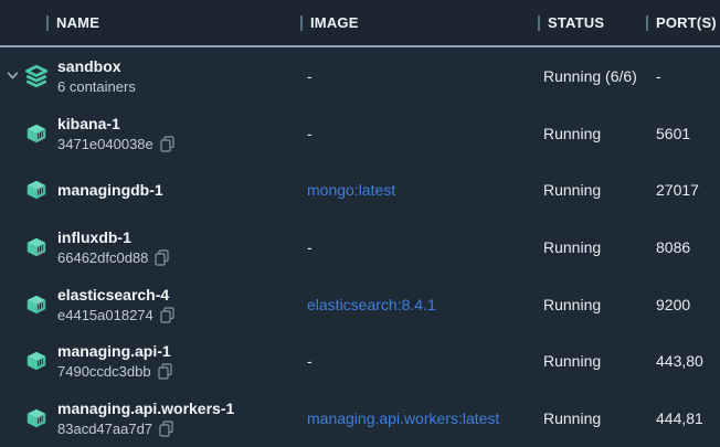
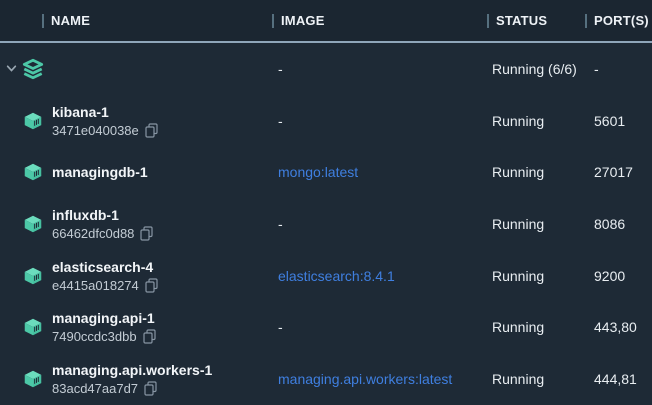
  NAME
  IMAGE
  STATUS
  PORT(S)
- sandbox
- 6 containers
  -
  Running (6/6)
  -
  kibana-1
  3471e040038e
  -
  Running
  5601
  managingdb-1
  mongo:latest
  Running
  27017
  influxdb-1
  66462dfc0d88
  -
  Running
  8086
  elasticsearch-4
  e4415a018274
  elasticsearch:8.4.1
  Running
  9200
  managing.api-1
  7490ccdc3dbb
  -
  Running
  443,80
  managing.api.workers-1
  83acd47aa7d7
  managing.api.workers:latest
  Running
  444,81
